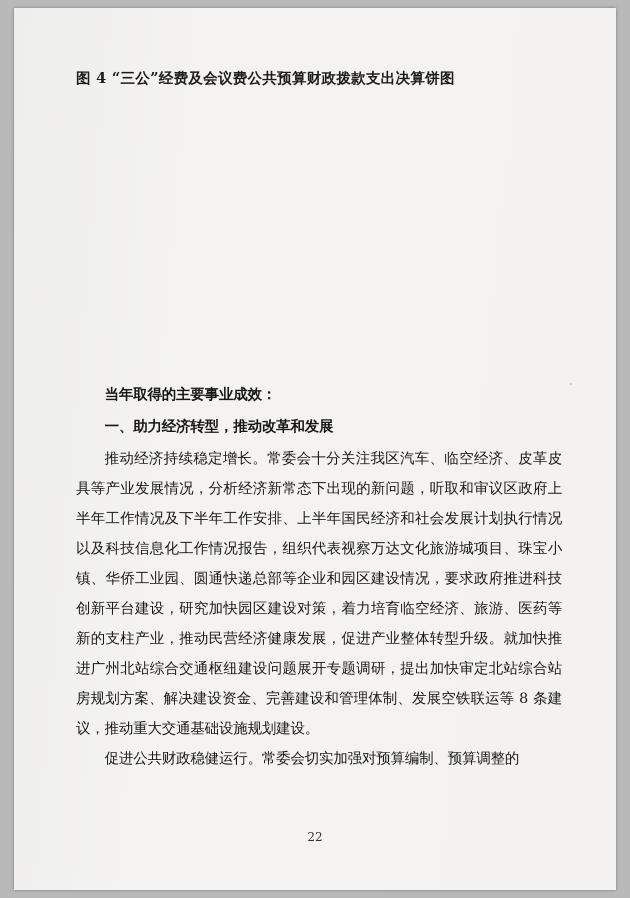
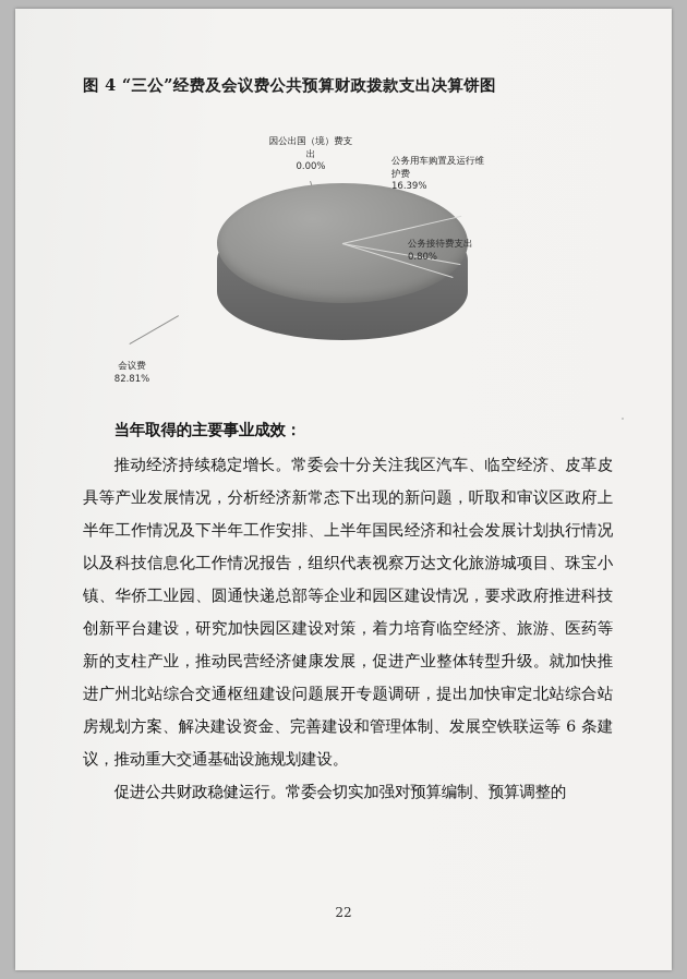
  图 4 “三公”经费及会议费公共预算财政拨款支出决算饼图
+ 因公出国（境）费支出
+ 0.00%
+ 公务用车购置及运行维护费
+ 16.39%
+ 公务接待费支出
+ 0.80%
+ 会议费
+ 82.81%
  当年取得的主要事业成效：
- 一、助力经济转型，推动改革和发展
- 推动经济持续稳定增长。常委会十分关注我区汽车、临空经济、皮革皮具等产业发展情况，分析经济新常态下出现的新问题，听取和审议区政府上半年工作情况及下半年工作安排、上半年国民经济和社会发展计划执行情况以及科技信息化工作情况报告，组织代表视察万达文化旅游城项目、珠宝小镇、华侨工业园、圆通快递总部等企业和园区建设情况，要求政府推进科技创新平台建设，研究加快园区建设对策，着力培育临空经济、旅游、医药等新的支柱产业，推动民营经济健康发展，促进产业整体转型升级。就加快推进广州北站综合交通枢纽建设问题展开专题调研，提出加快审定北站综合站房规划方案、解决建设资金、完善建设和管理体制、发展空铁联运等 8 条建议，推动重大交通基础设施规划建设。
+ 推动经济持续稳定增长。常委会十分关注我区汽车、临空经济、皮革皮具等产业发展情况，分析经济新常态下出现的新问题，听取和审议区政府上半年工作情况及下半年工作安排、上半年国民经济和社会发展计划执行情况以及科技信息化工作情况报告，组织代表视察万达文化旅游城项目、珠宝小镇、华侨工业园、圆通快递总部等企业和园区建设情况，要求政府推进科技创新平台建设，研究加快园区建设对策，着力培育临空经济、旅游、医药等新的支柱产业，推动民营经济健康发展，促进产业整体转型升级。就加快推进广州北站综合交通枢纽建设问题展开专题调研，提出加快审定北站综合站房规划方案、解决建设资金、完善建设和管理体制、发展空铁联运等 6 条建议，推动重大交通基础设施规划建设。
  促进公共财政稳健运行。常委会切实加强对预算编制、预算调整的
  22
